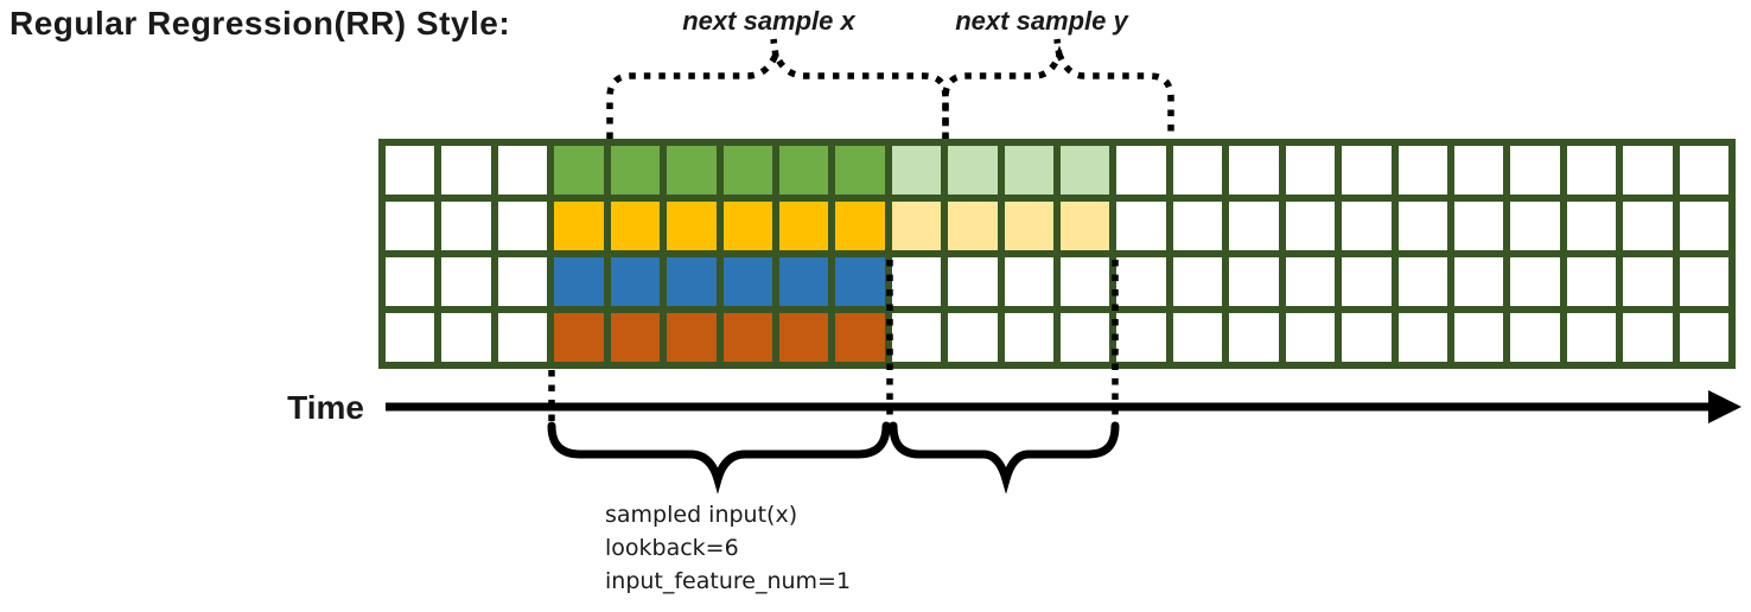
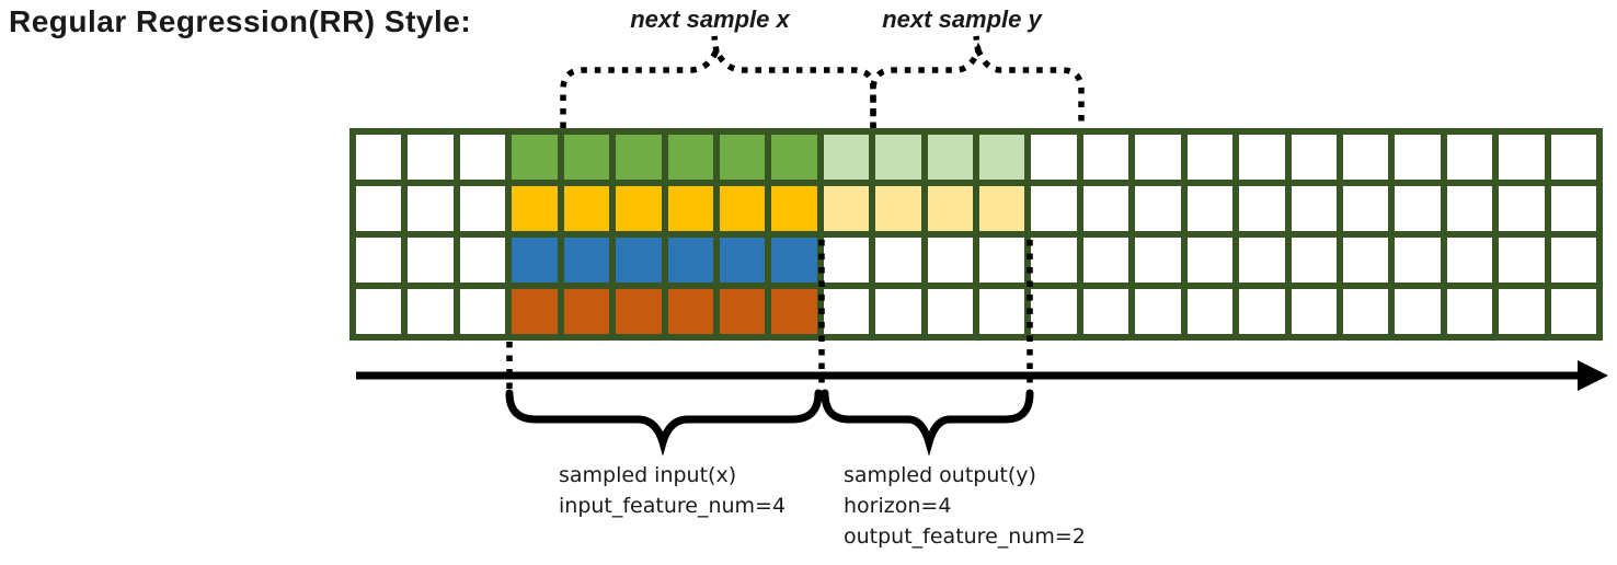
  Regular Regression(RR) Style:
  next sample x
  next sample y
- Time
  sampled input(x)
- lookback=6
- input_feature_num=1
+ input_feature_num=4
+ sampled output(y)
+ horizon=4
+ output_feature_num=2
